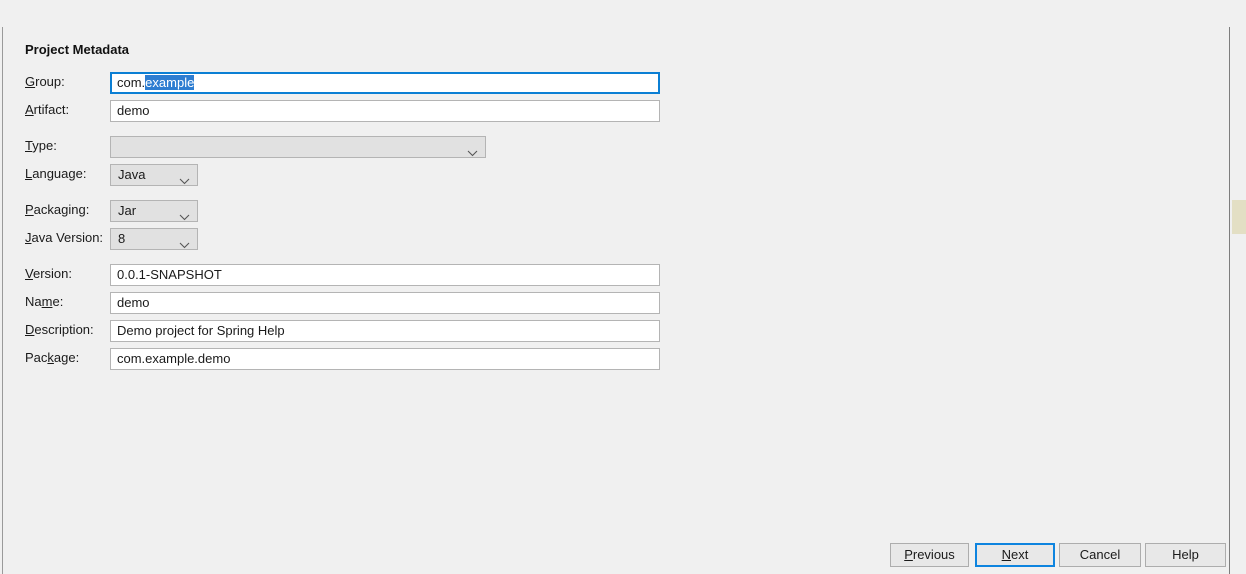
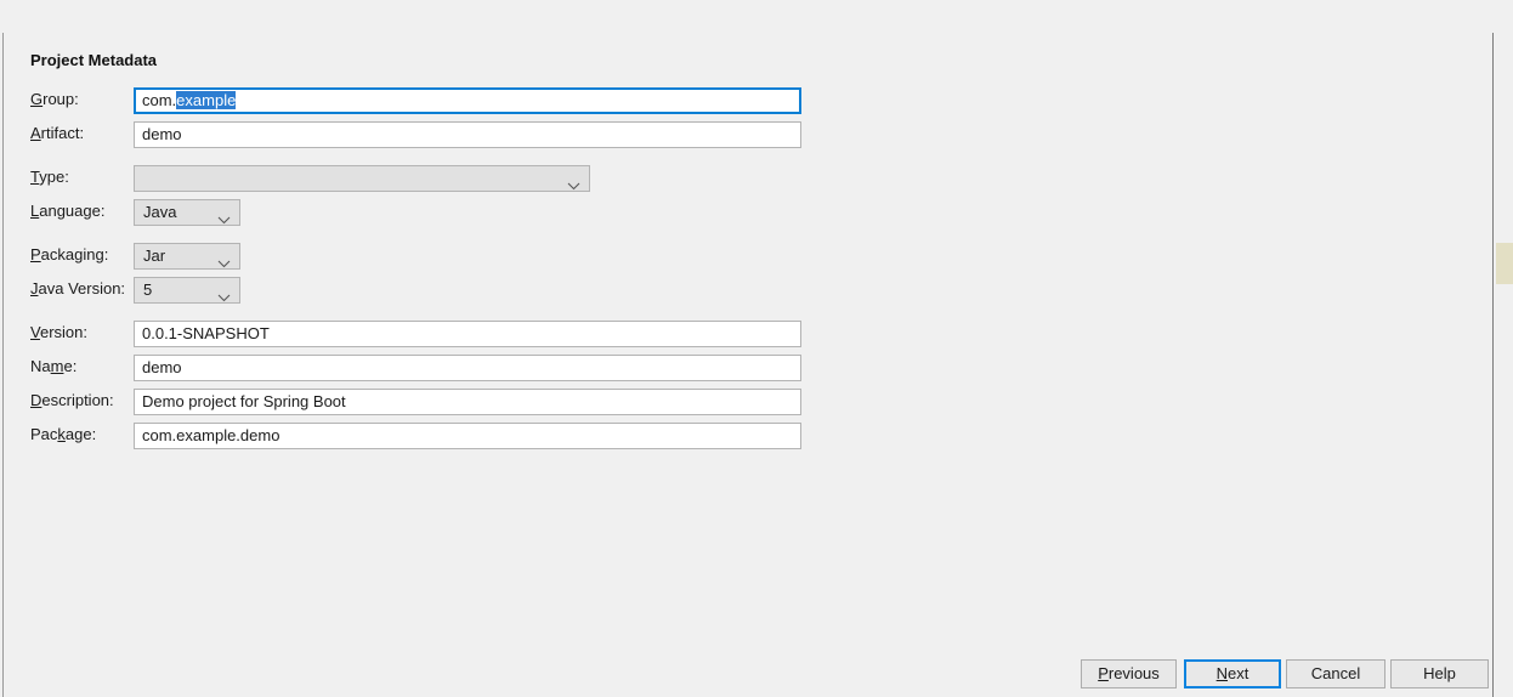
  Project Metadata
  Group:
  com.example
  Artifact:
  demo
  Type:
  Language:
  Java
  Packaging:
  Jar
  Java Version:
- 8
+ 5
  Version:
  0.0.1-SNAPSHOT
  Name:
  demo
  Description:
- Demo project for Spring Help
+ Demo project for Spring Boot
  Package:
  com.example.demo
  Previous
  Next
  Cancel
  Help
